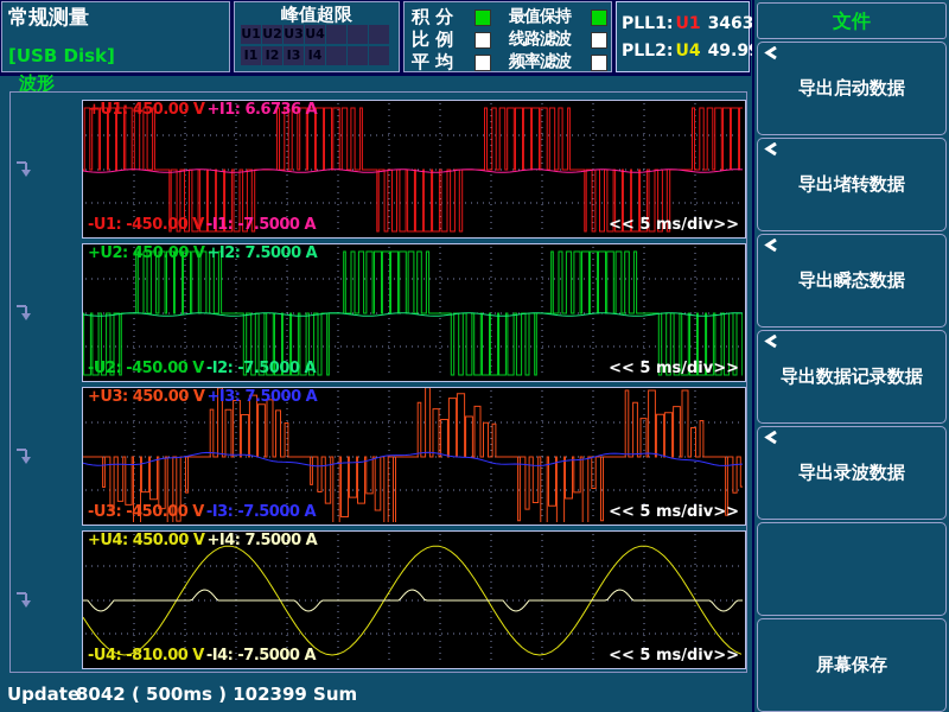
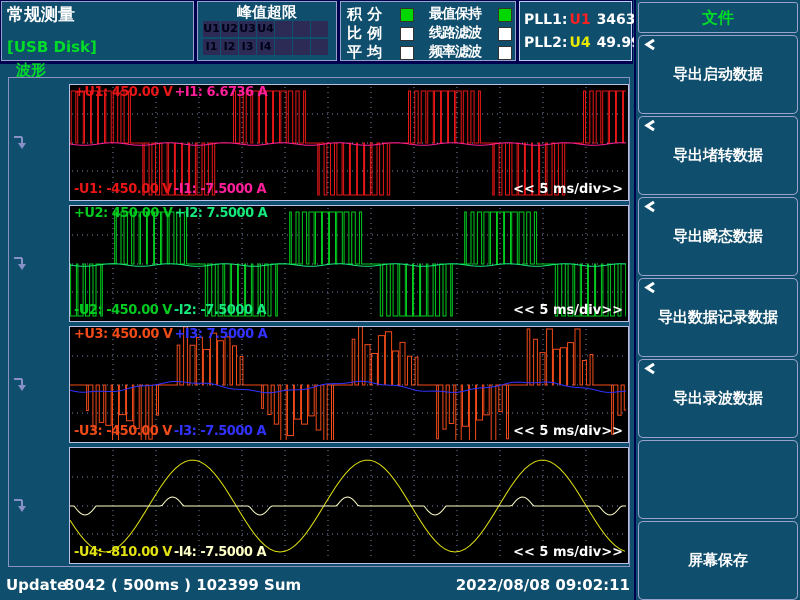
  常规测量
  [USB Disk]
  峰值超限
  U1
  U2
  U3
  U4
  I1
  I2
  I3
  I4
  积 分
  比 例
  平 均
  最值保持
  线路滤波
  频率滤波
  PLL1: U1 3463
  PLL2: U4 49.9
  文件
  导出启动数据
  导出堵转数据
  导出瞬态数据
  导出数据记录数据
  导出录波数据
  屏幕保存
  波形
  +U1: 450.00 V +I1: 6.6736 A
  -U1: -450.00 V -I1: -7.5000 A
  << 5 ms/div>>
  +U2: 450.00 V +I2: 7.5000 A
  -U2: -450.00 V -I2: -7.5000 A
  << 5 ms/div>>
  +U3: 450.00 V +I3: 7.5000 A
  -U3: -450.00 V -I3: -7.5000 A
  << 5 ms/div>>
- +U4: 450.00 V +I4: 7.5000 A
  -U4: -810.00 V -I4: -7.5000 A
  << 5 ms/div>>
  Update
  8042 ( 500ms ) 102399 Sum
+ 2022/08/08 09:02:11
